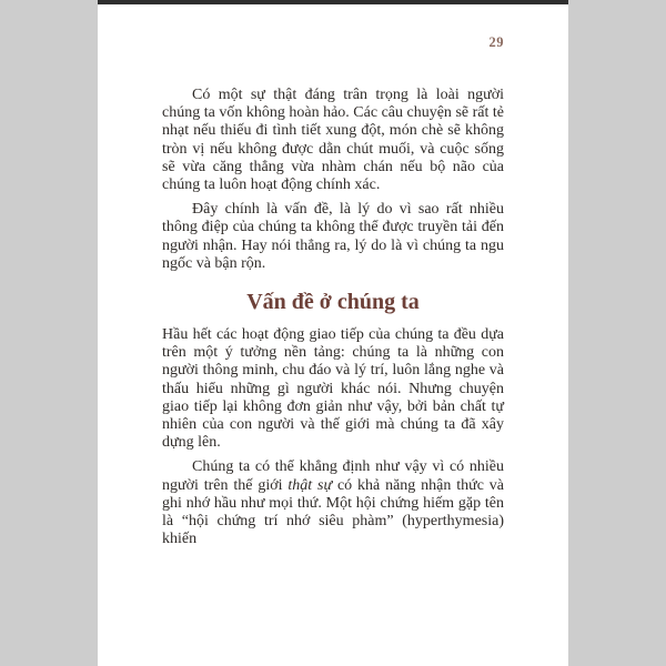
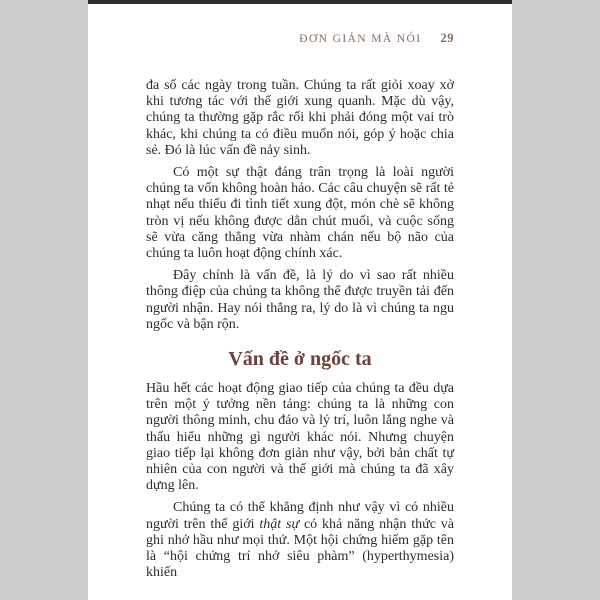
+ ĐƠN GIẢN MÀ NÓI
  29
+ đa số các ngày trong tuần. Chúng ta rất giỏi xoay xở khi tương tác với thế giới xung quanh. Mặc dù vậy, chúng ta thường gặp rắc rối khi phải đóng một vai trò khác, khi chúng ta có điều muốn nói, góp ý hoặc chia sẻ. Đó là lúc vấn đề nảy sinh.
  Có một sự thật đáng trân trọng là loài người chúng ta vốn không hoàn hảo. Các câu chuyện sẽ rất tẻ nhạt nếu thiếu đi tình tiết xung đột, món chè sẽ không tròn vị nếu không được dằn chút muối, và cuộc sống sẽ vừa căng thẳng vừa nhàm chán nếu bộ não của chúng ta luôn hoạt động chính xác.
  Đây chính là vấn đề, là lý do vì sao rất nhiều thông điệp của chúng ta không thể được truyền tải đến người nhận. Hay nói thẳng ra, lý do là vì chúng ta ngu ngốc và bận rộn.
- Vấn đề ở chúng ta
+ Vấn đề ở ngốc ta
  Hầu hết các hoạt động giao tiếp của chúng ta đều dựa trên một ý tưởng nền tảng: chúng ta là những con người thông minh, chu đáo và lý trí, luôn lắng nghe và thấu hiểu những gì người khác nói. Nhưng chuyện giao tiếp lại không đơn giản như vậy, bởi bản chất tự nhiên của con người và thế giới mà chúng ta đã xây dựng lên.
  Chúng ta có thể khẳng định như vậy vì có nhiều người trên thế giới thật sự có khả năng nhận thức và ghi nhớ hầu như mọi thứ. Một hội chứng hiếm gặp tên là “hội chứng trí nhớ siêu phàm” (hyperthymesia) khiến
